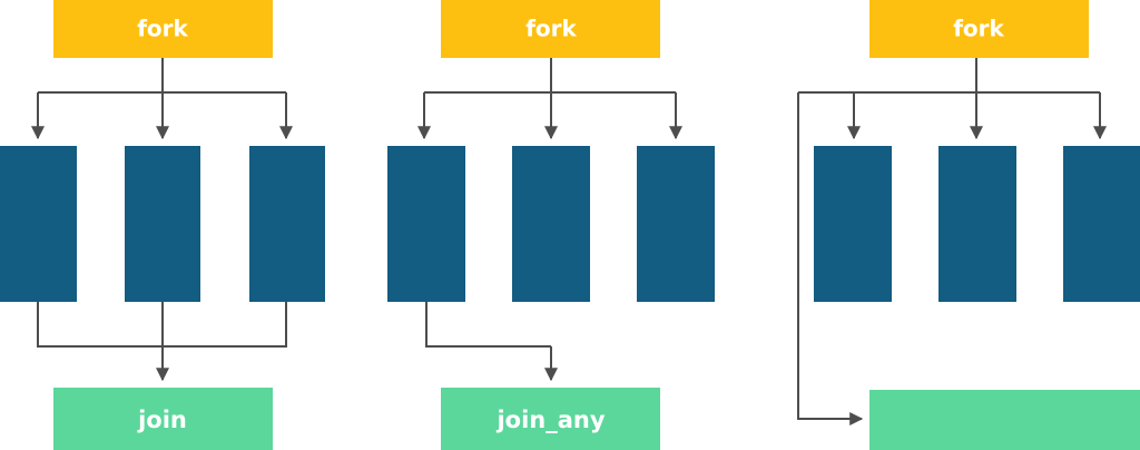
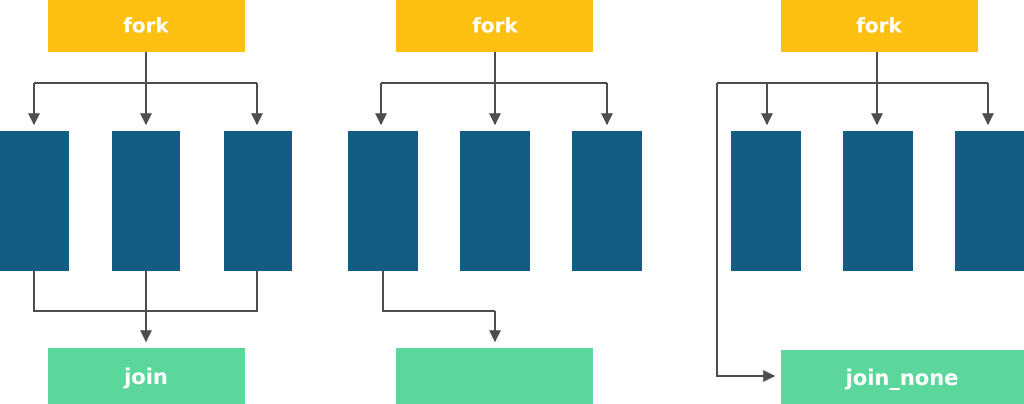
  fork
  join
  fork
- join_any
  fork
+ join_none
